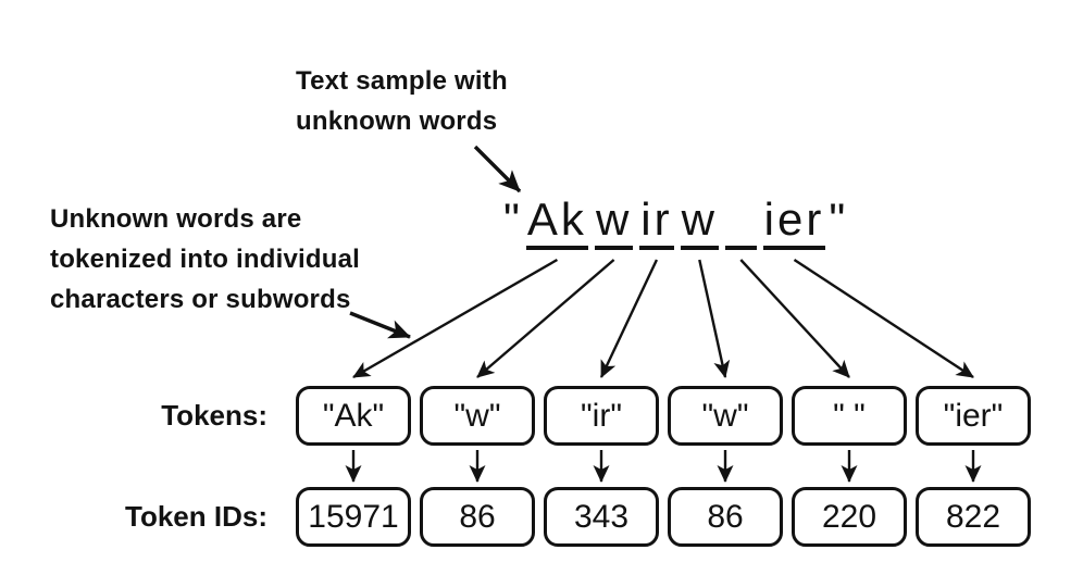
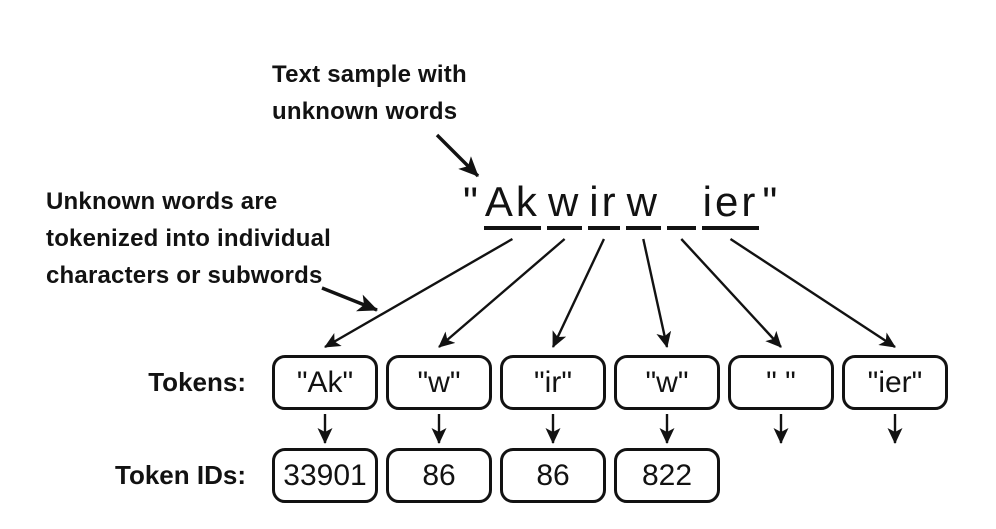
  Text sample with
  unknown words
  Unknown words are
  tokenized into individual
  characters or subwords
  "Ak w ir w ier"
  Tokens:
  "Ak"
  "w"
  "ir"
  "w"
  " "
  "ier"
  Token IDs:
- 15971
+ 33901
  86
- 343
  86
- 220
  822
